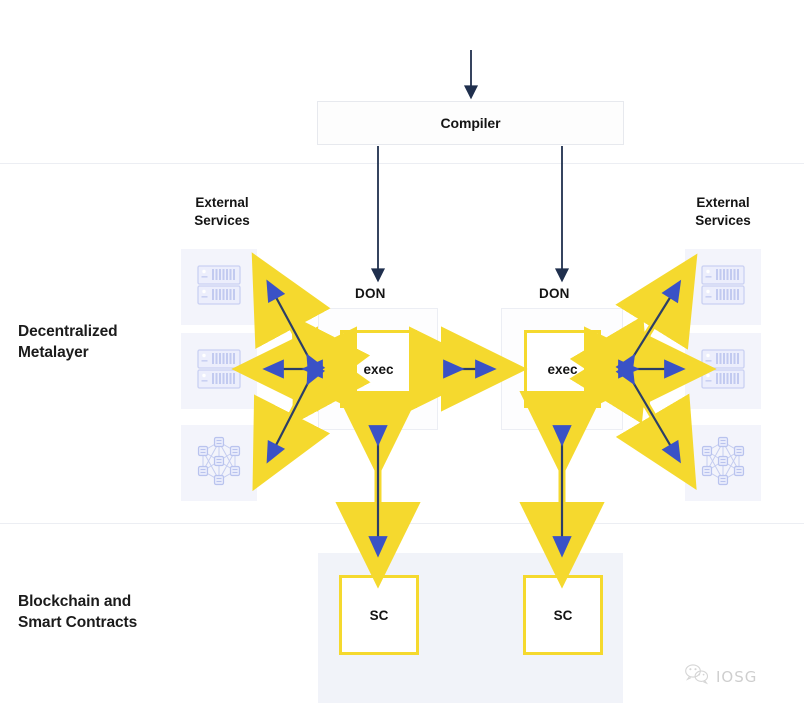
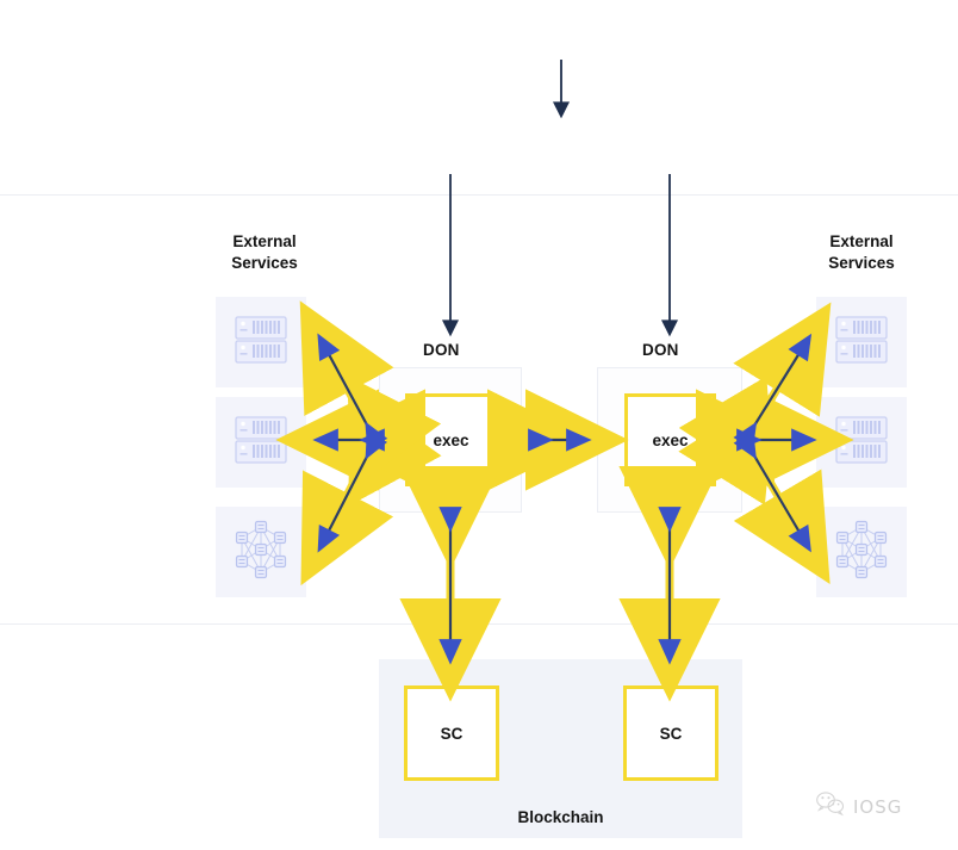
- Compiler
- Decentralized
- Metalayer
- Blockchain and
- Smart Contracts
  DON
  exec
  DON
  exec
  External
  Services
  External
  Services
  SC
  SC
+ Blockchain
  IOSG
